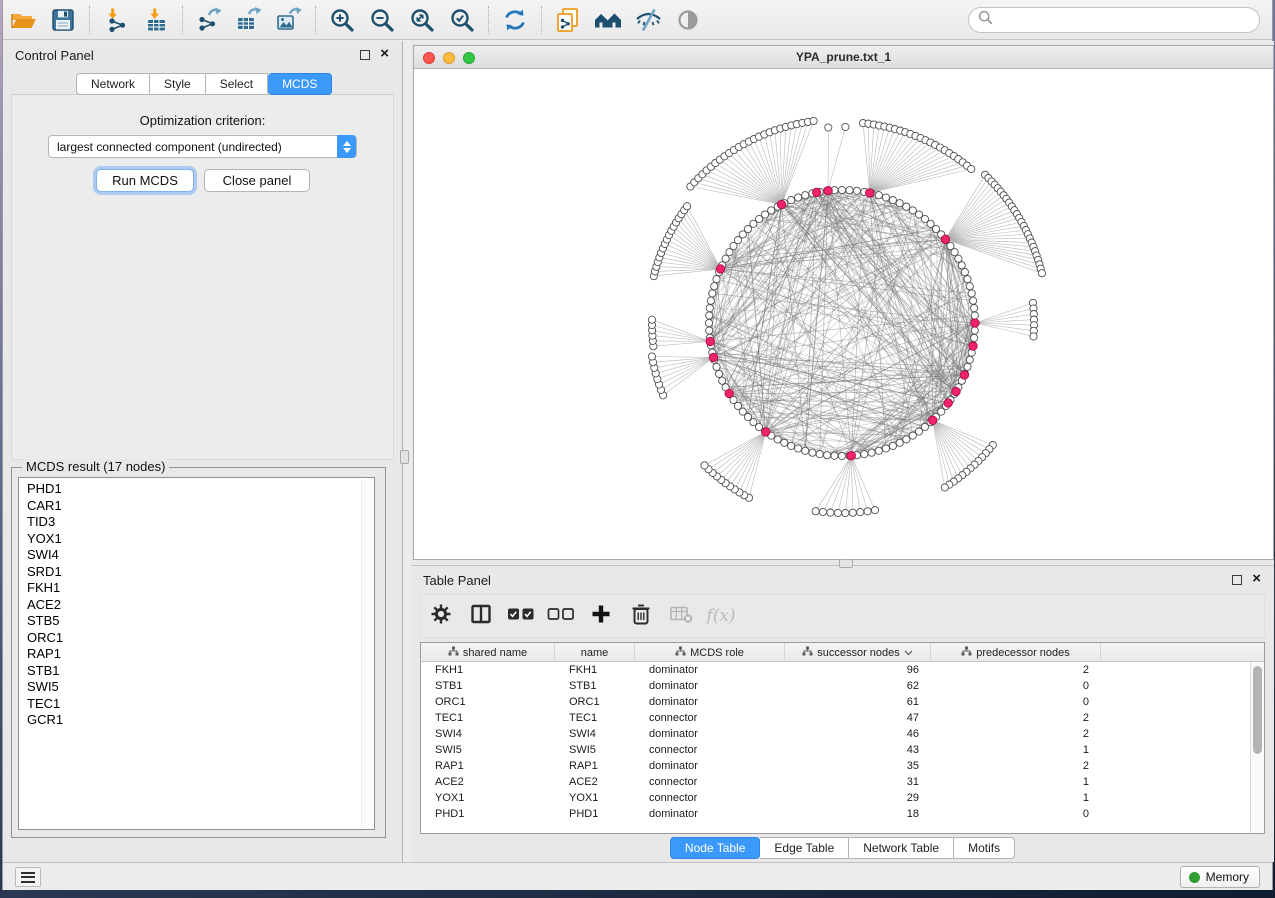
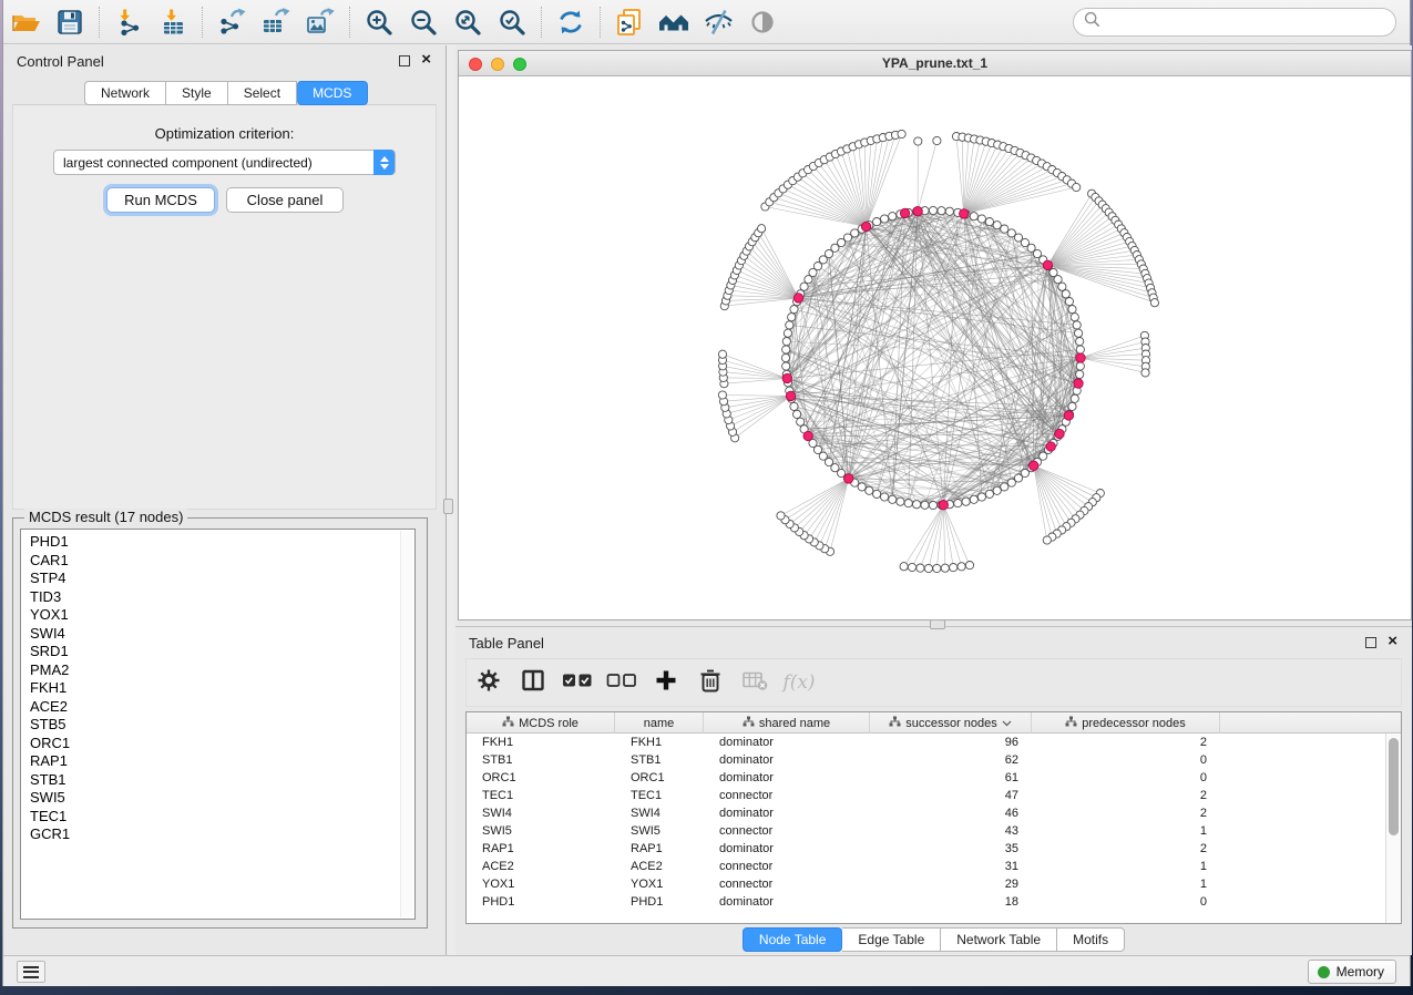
  Control Panel
  ×
  Network
  Style
  Select
  MCDS
  Optimization criterion:
  largest connected component (undirected)
  Run MCDS
  Close panel
  MCDS result (17 nodes)
  PHD1
  CAR1
+ STP4
  TID3
  YOX1
  SWI4
  SRD1
+ PMA2
  FKH1
  ACE2
  STB5
  ORC1
  RAP1
  STB1
  SWI5
  TEC1
  GCR1
  YPA_prune.txt_1
  Table Panel
  ×
  f(x)
- shared name
+ MCDS role
  name
- MCDS role
+ shared name
  successor nodes
  predecessor nodes
  FKH1
  FKH1
  dominator
  96
  2
  STB1
  STB1
  dominator
  62
  0
  ORC1
  ORC1
  dominator
  61
  0
  TEC1
  TEC1
  connector
  47
  2
  SWI4
  SWI4
  dominator
  46
  2
  SWI5
  SWI5
  connector
  43
  1
  RAP1
  RAP1
  dominator
  35
  2
  ACE2
  ACE2
  connector
  31
  1
  YOX1
  YOX1
  connector
  29
  1
  PHD1
  PHD1
  dominator
  18
  0
  Node Table
  Edge Table
  Network Table
  Motifs
  Memory
